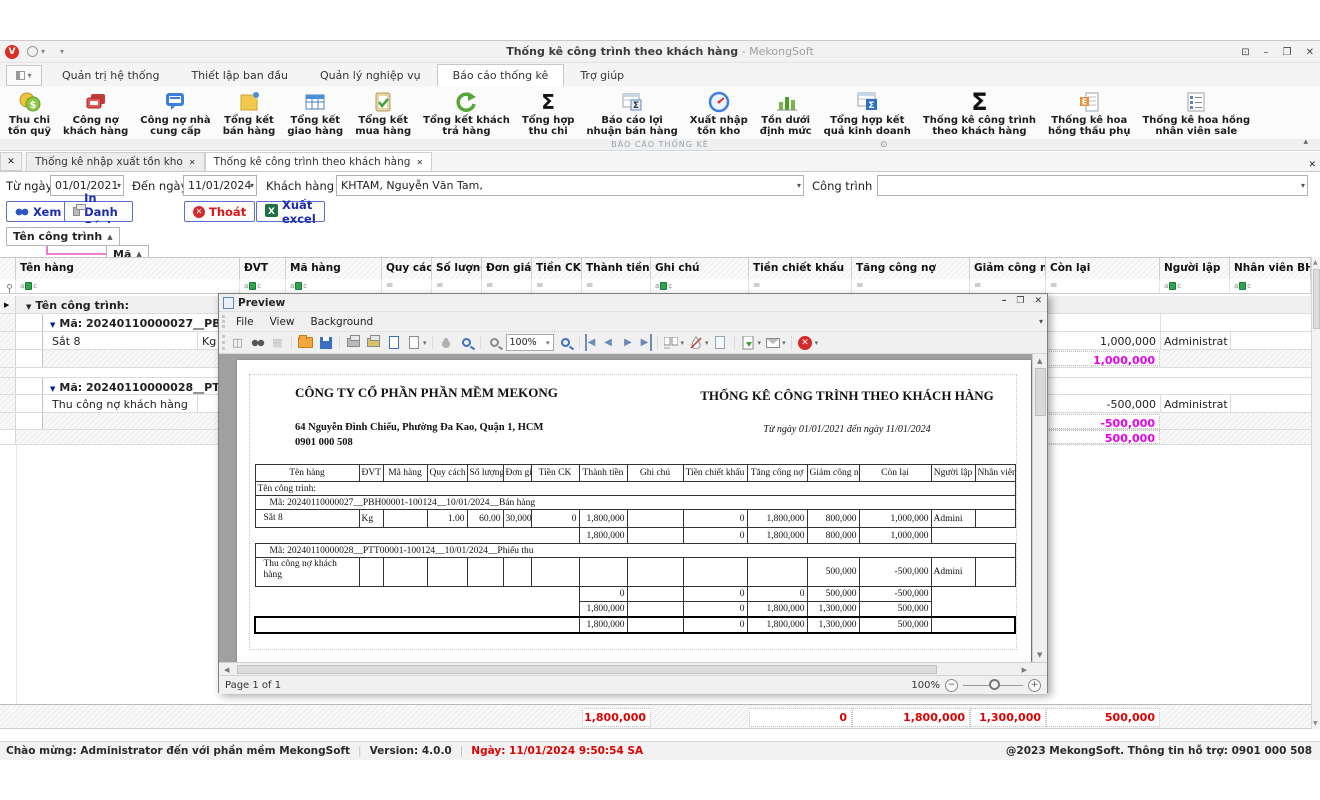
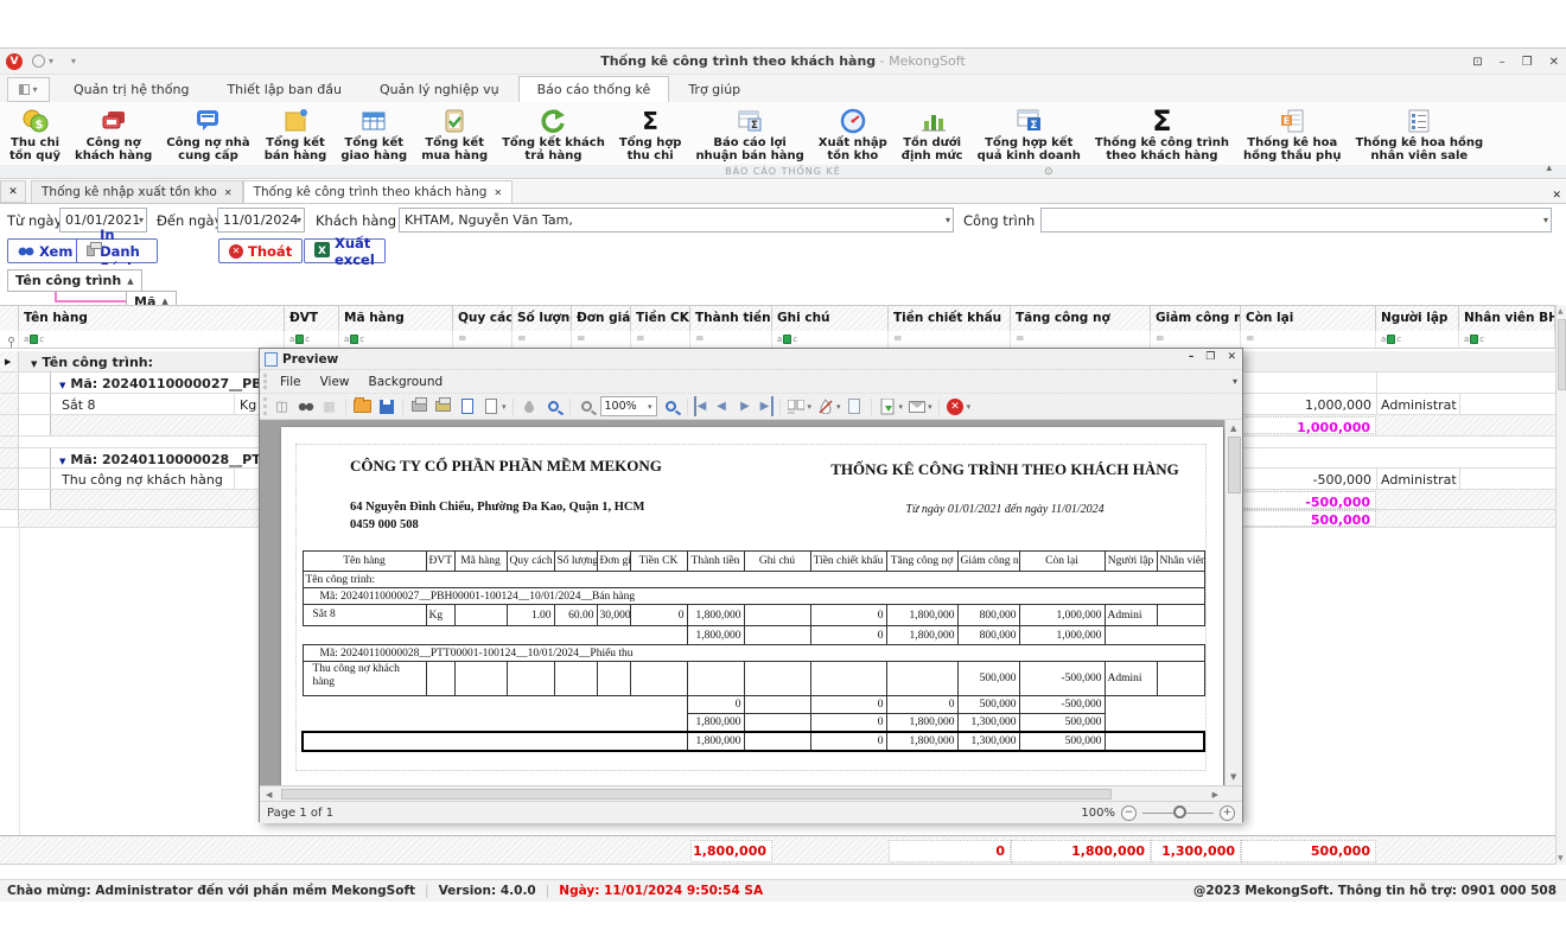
  V
  ▾
  ▾
  Thống kê công trình theo khách hàng - MekongSoft
  ⊡
  –
  ❐
  ✕
  ▾
  Quản trị hệ thống
  Thiết lập ban đầu
  Quản lý nghiệp vụ
  Báo cáo thống kê
  Trợ giúp
  $
  Thu chi
  tồn quỹ
  Công nợ
  khách hàng
  Công nợ nhà
  cung cấp
  Tổng kết
  bán hàng
  Tổng kết
  giao hàng
  Tổng kết
  mua hàng
  Tổng kết khách
  trả hàng
  Σ
  Tổng hợp
  thu chi
  Σ
  Báo cáo lợi
  nhuận bán hàng
  Xuất nhập
  tồn kho
  Tồn dưới
  định mức
  Σ
  Tổng hợp kết
  quả kinh doanh
  Σ
  Thống kê công trình
  theo khách hàng
  E
  Thống kê hoa
  hồng thầu phụ
  Thống kê hoa hồng
  nhân viên sale
  BÁO CÁO THỐNG KÊ
  ⊙
  ▴
  ✕
  Thống kê nhập xuất tồn kho
  ✕
  Thống kê công trình theo khách hàng
  ✕
  ✕
  Từ ngày
  01/01/2021
  ▾
  Đến ngà
  11/01/2024
  ▾
  Khách hàng
  KHTAM, Nguyễn Văn Tam,
  ▾
  Công trình
  ▾
  Xem
  ✕
  Thoát
  X
  Xuất excel
  Tên công trình
  ▲
  Mã
  ▲
  Tên hàng
  ĐVT
  Mã hàng
  Quy các
  Số lượn
  Đơn giá
  Tiền CK
  Thành tiền
  Ghi chú
  Tiền chiết khấu
  Tăng công nợ
  Giảm công n
  Còn lại
  Người lập
  Nhân viên BH
  a
  c
  a
  c
  a
  c
  =
  =
  =
  =
  =
  a
  c
  =
  =
  =
  =
  a
  c
  a
  c
  ▶
  ▼ Tên công trình:
  ▼ Mã: 20240110000027__PB
  Sắt 8
  Kg
  1,000,000
  Administrat
  1,000,000
  ▼ Mã: 20240110000028__PT
  Thu công nợ khách hàng
  -500,000
  Administrat
  -500,000
  500,000
  1,800,000
  0
  1,800,000
  1,300,000
  500,000
  Chào mừng: Administrator đến với phần mềm MekongSoft
  |
  Version: 4.0.0
  |
  Ngày: 11/01/2024 9:50:54 SA
  @2023 MekongSoft. Thông tin hỗ trợ: 0901 000 508
  Preview
  –
  ❐
  ✕
  File
  View
  Background
  ▾
  ◫
  ▦
  ▾
  100%
  ▾
  ◀
  ◀
  ▶
  ▶
  ▾
  ▾
  ▾
  ▾
  ✕
  ▾
  CÔNG TY CỔ PHẦN PHẦN MỀM MEKONG
  64 Nguyễn Đình Chiểu, Phường Đa Kao, Quận 1, HCM
- 0901 000 508
+ 0459 000 508
  THỐNG KÊ CÔNG TRÌNH THEO KHÁCH HÀNG
  Từ ngày 01/01/2021 đến ngày 11/01/2024
  Tên hàng	ĐVT	Mã hàng	Quy cách	Số lượng	Đơn gi	Tiền CK	Thành tiền	Ghi chú	Tiền chiết khấu	Tăng công nợ	Giảm công n	Còn lại	Người lập	Nhân viên
  Tên công trình:
  Mã: 20240110000027__PBH00001-100124__10/01/2024__Bán hàng
  Sắt 8	Kg		1.00	60.00	30,000	0	1,800,000		0	1,800,000	800,000	1,000,000	Admini
  	1,800,000		0	1,800,000	800,000	1,000,000
  Mã: 20240110000028__PTT00001-100124__10/01/2024__Phiếu thu
  Thu công nợ khách hàng											500,000	-500,000	Admini
  	0		0	0	500,000	-500,000
  	1,800,000		0	1,800,000	1,300,000	500,000
  	1,800,000		0	1,800,000	1,300,000	500,000
  ▲
  ▼
  ◀
  ▶
  Page 1 of 1
  100%
  −
  +
